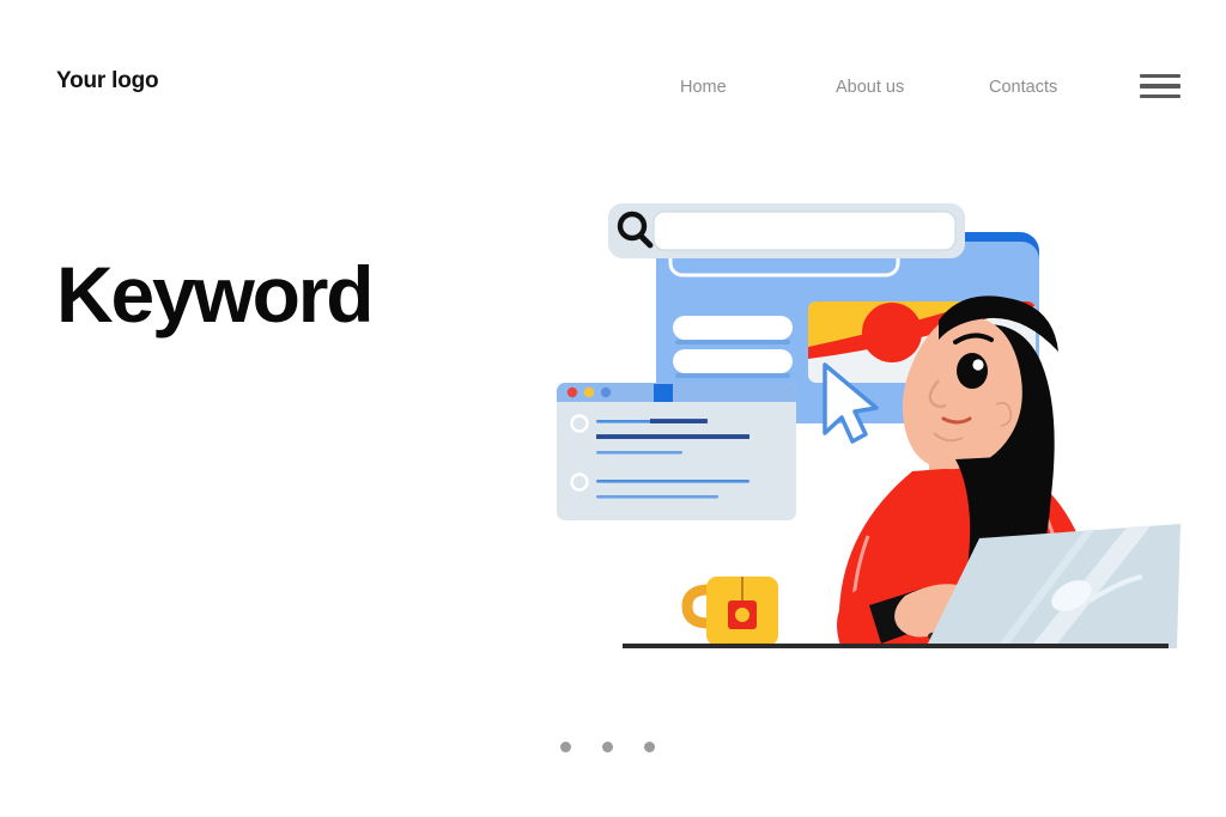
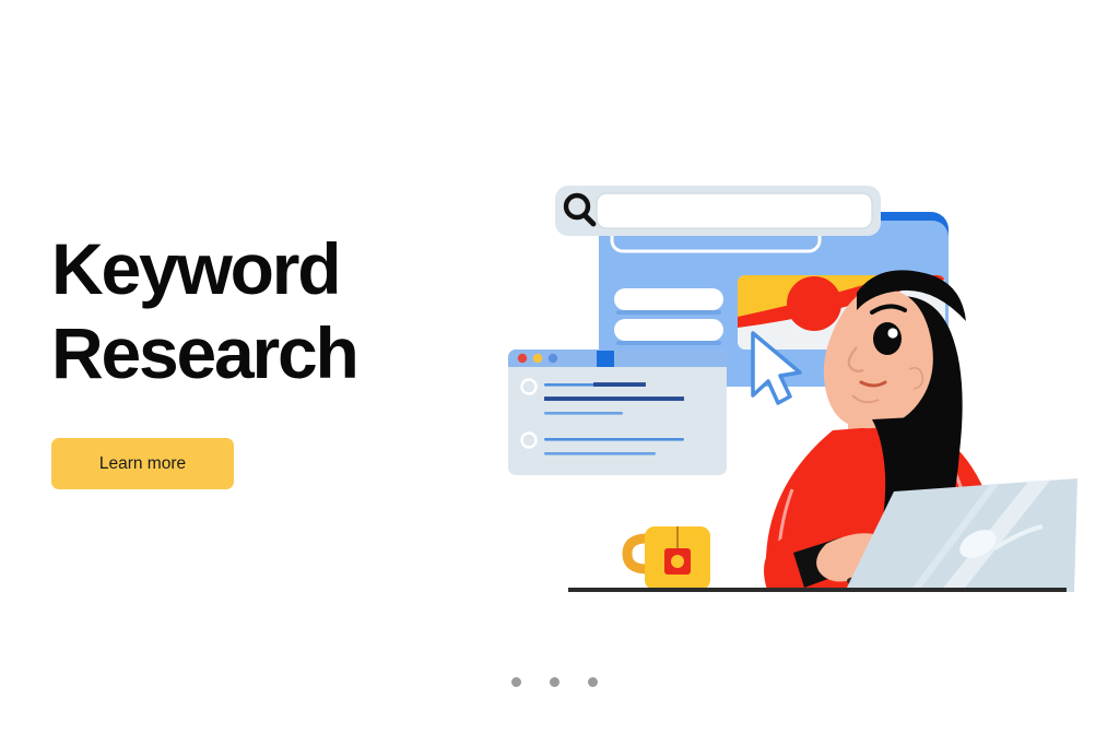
- Your logo
- Home
- About us
- Contacts
  Keyword
+ Research
+ Learn more
